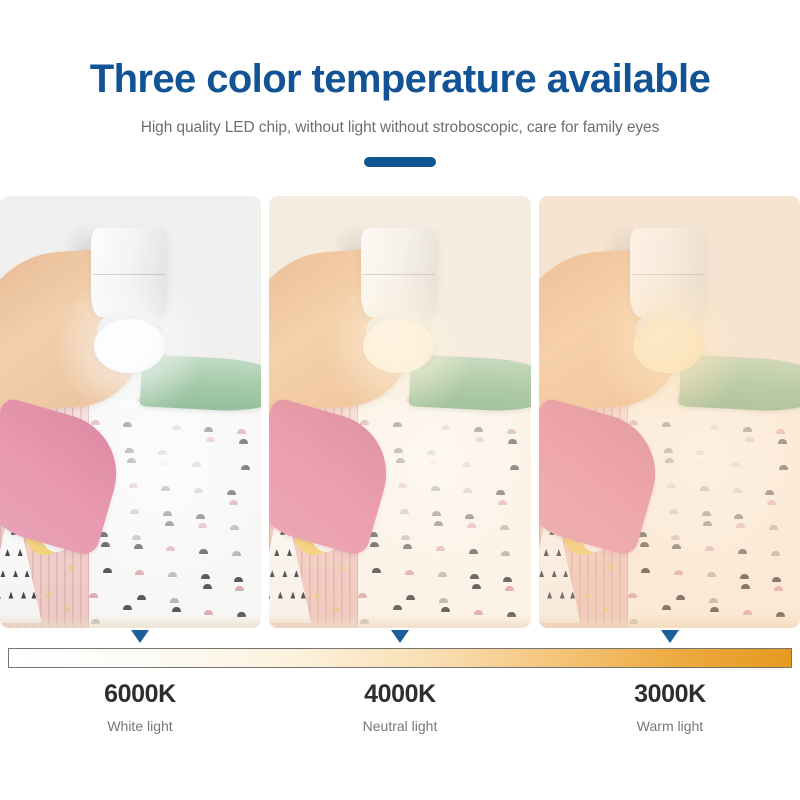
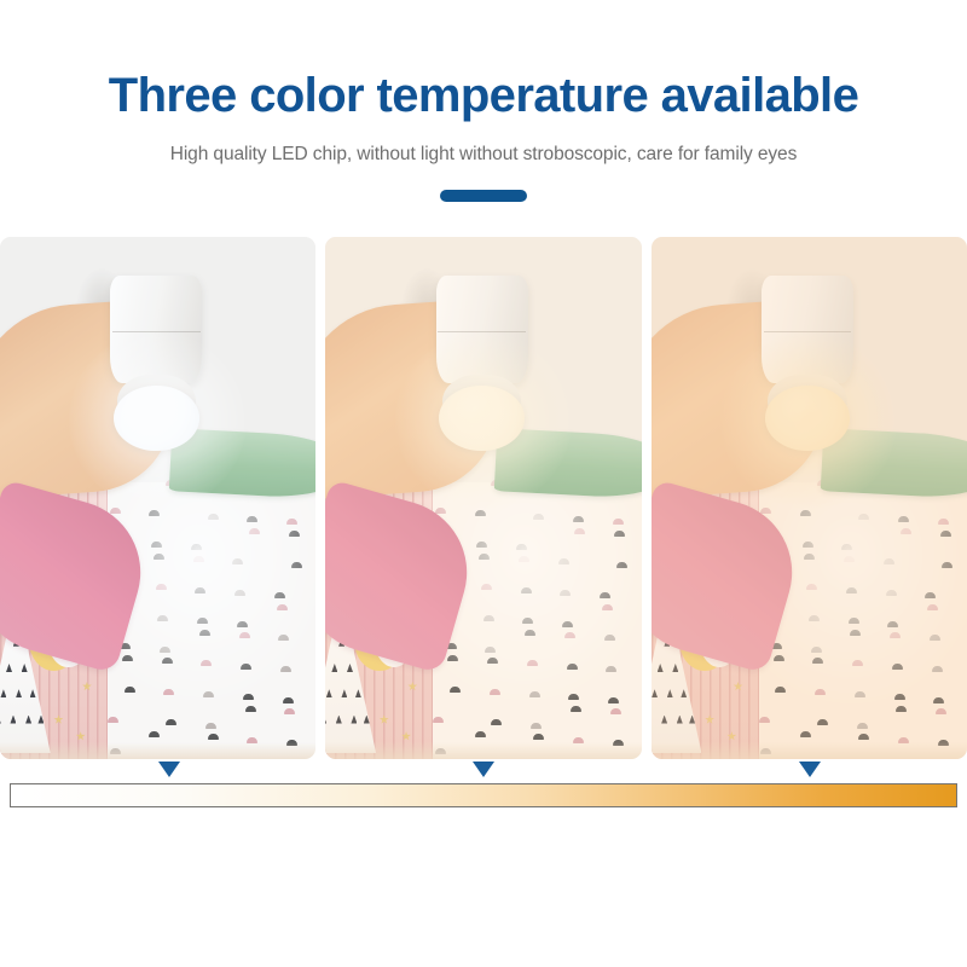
  Three color temperature available
  High quality LED chip, without light without stroboscopic, care for family eyes
- 6000K
- White light
- 4000K
- Neutral light
- 3000K
- Warm light
